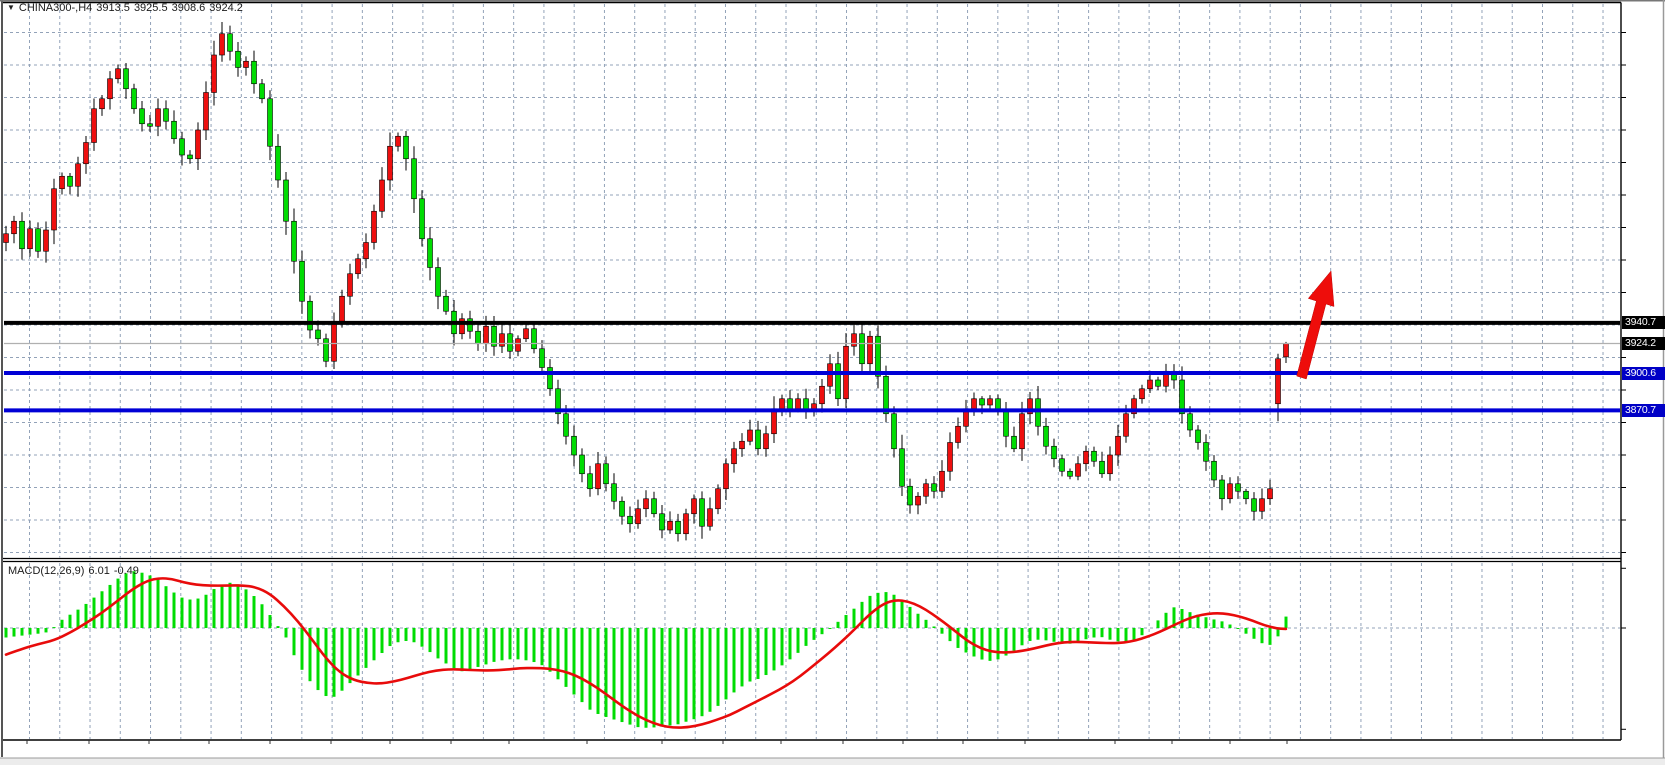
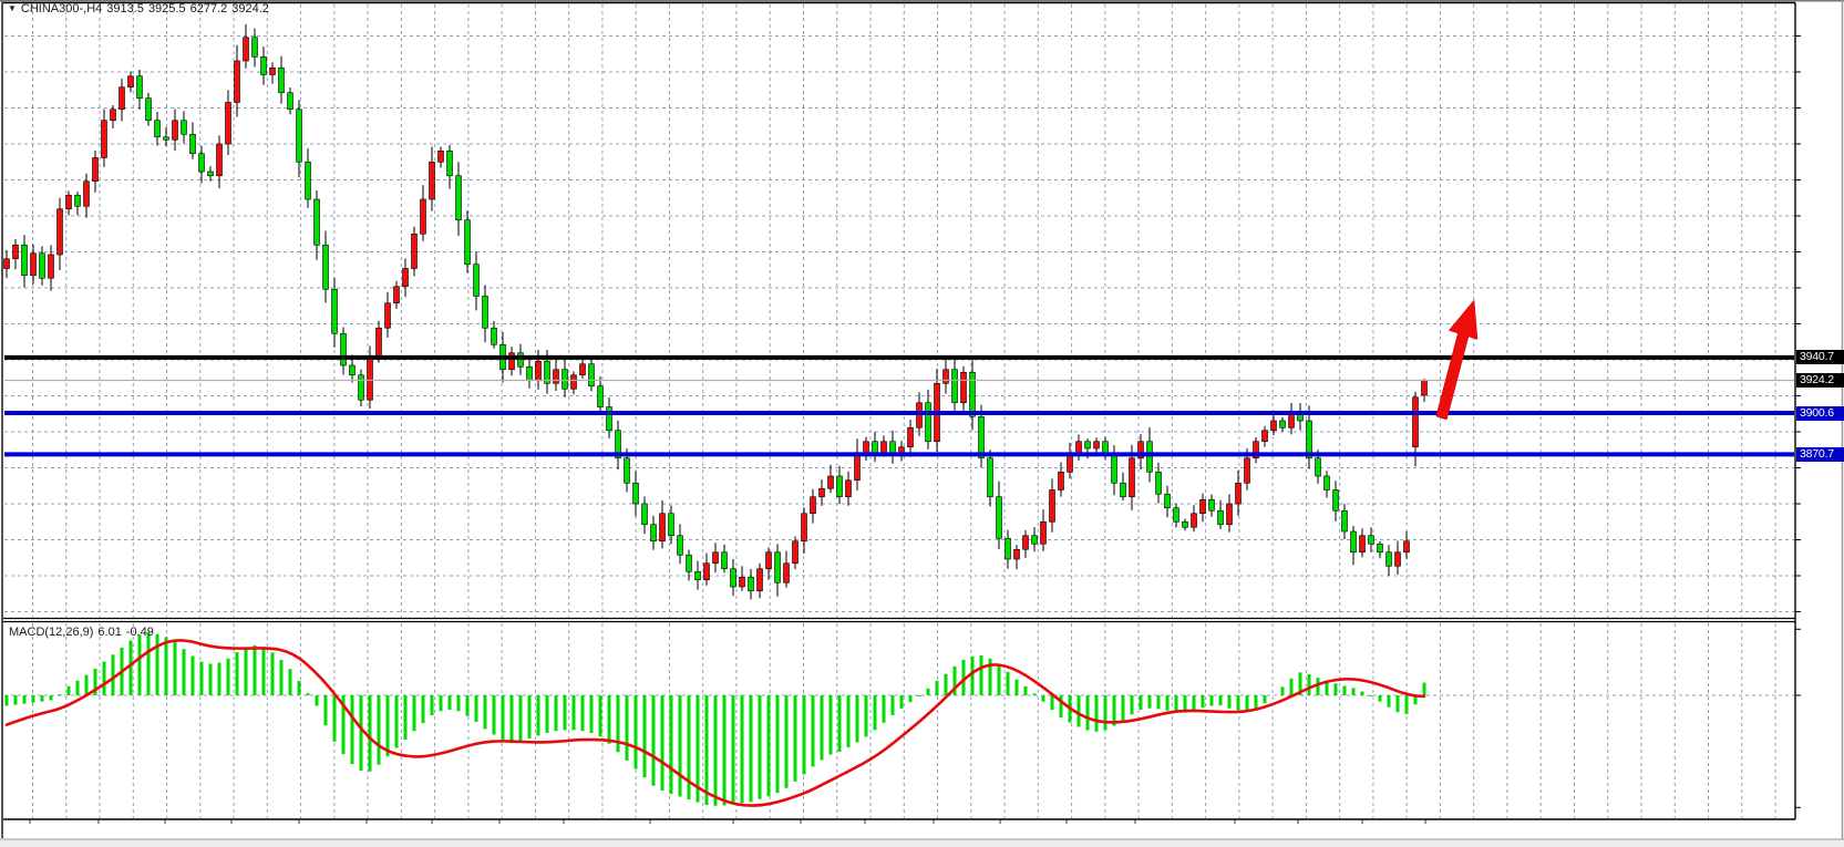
- ▼ CHINA300-,H4 3913.5 3925.5 3908.6 3924.2
+ ▼ CHINA300-,H4 3913.5 3925.5 6277.2 3924.2
  MACD(12,26,9) 6.01 -0.49
  3940.7
  3924.2
  3900.6
  3870.7
